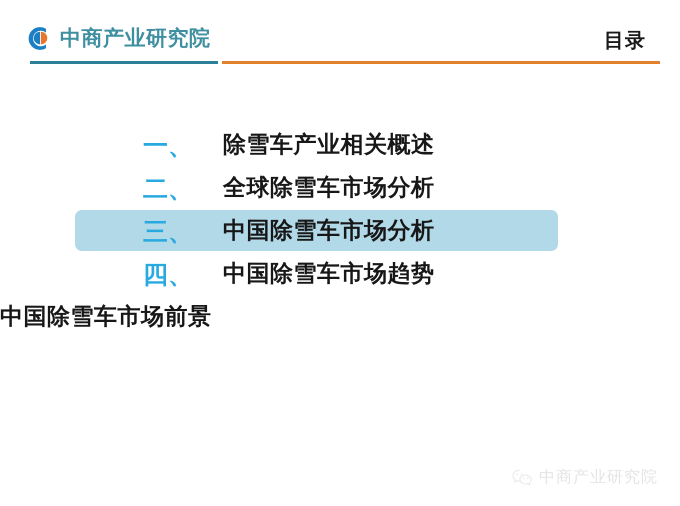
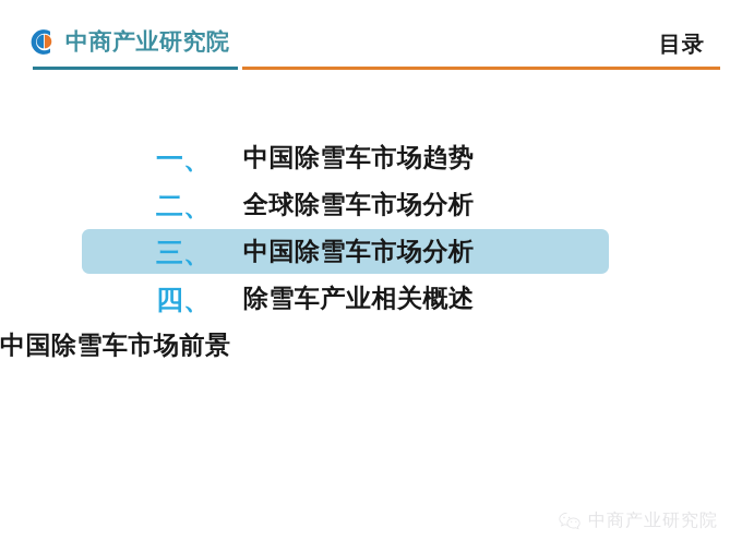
  中商产业研究院
  目录
  一、
- 除雪车产业相关概述
+ 中国除雪车市场趋势
  二、
  全球除雪车市场分析
  三、
  中国除雪车市场分析
  四、
- 中国除雪车市场趋势
+ 除雪车产业相关概述
  中国除雪车市场前景
  中商产业研究院
